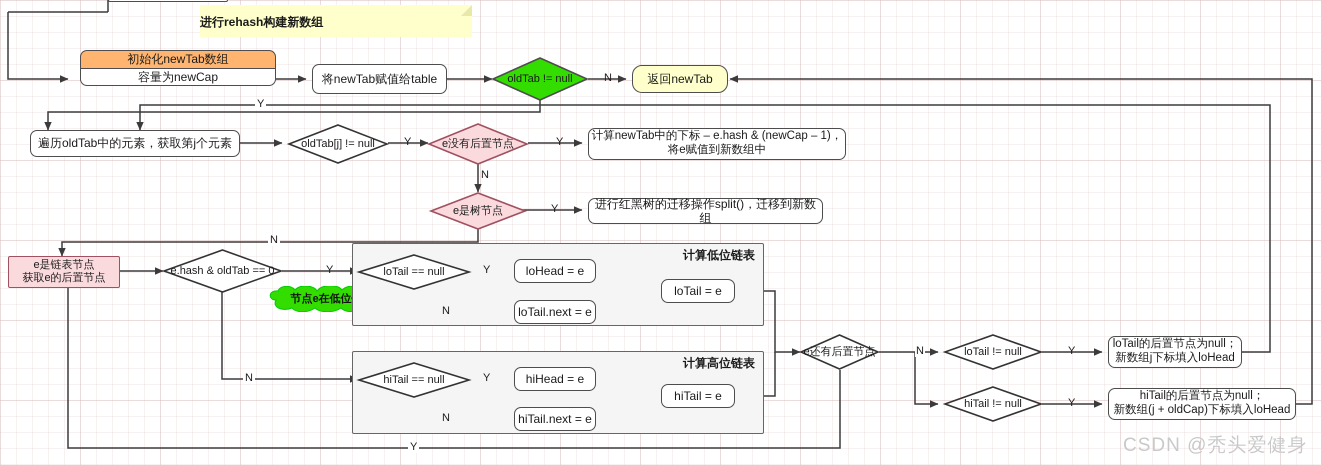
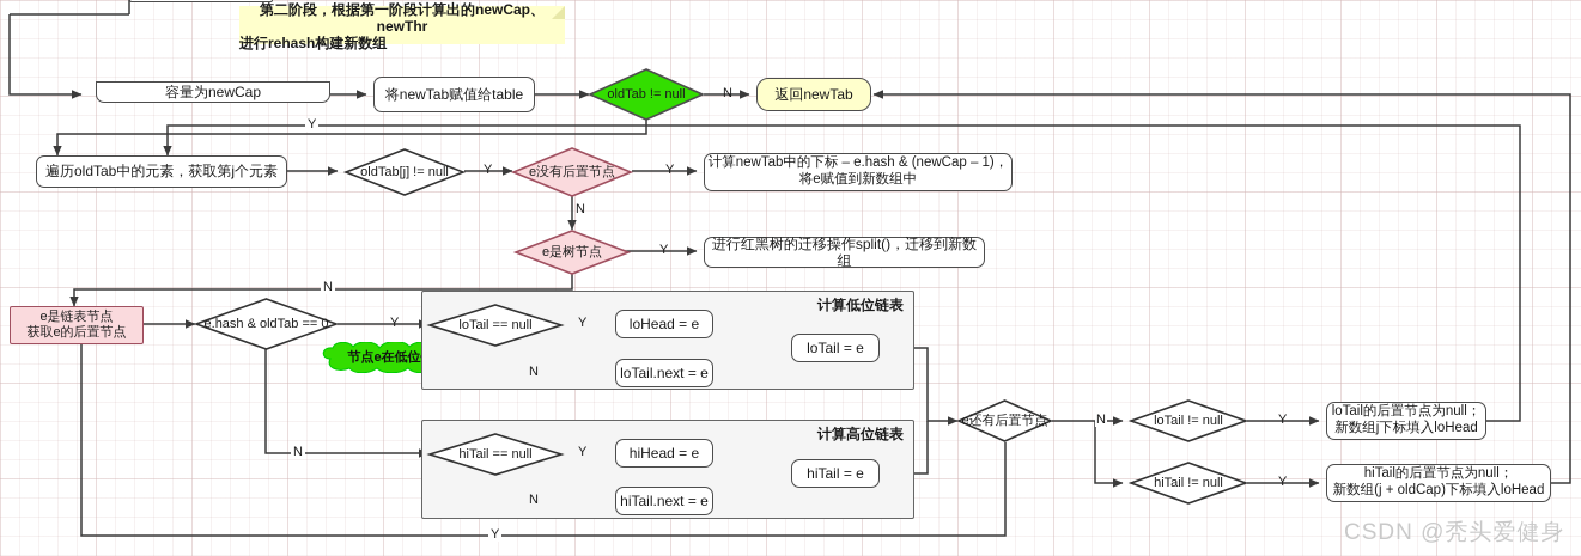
+ 第二阶段，根据第一阶段计算出的newCap、newThr
  进行rehash构建新数组
- 初始化newTab数组
  容量为newCap
  将newTab赋值给table
  oldTab != null
  返回newTab
  遍历oldTab中的元素，获取第j个元素
  oldTab[j] != null
  e没有后置节点
  计算newTab中的下标 – e.hash & (newCap – 1)，
  将e赋值到新数组中
  e是树节点
  进行红黑树的迁移操作split()，迁移到新数组
  e是链表节点
  获取e的后置节点
  e.hash & oldTab == 0
  节点e在低位
  计算低位链表
  loTail == null
  loHead = e
  loTail.next = e
  loTail = e
  计算高位链表
  hiTail == null
  hiHead = e
  hiTail.next = e
  hiTail = e
  e还有后置节点
  loTail != null
  hiTail != null
  loTail的后置节点为null；
  新数组j下标填入loHead
  hiTail的后置节点为null；
  新数组(j + oldCap)下标填入loHead
  N
  Y
  Y
  Y
  N
  Y
  N
  Y
  N
  Y
  N
  Y
  N
  N
  Y
  Y
  Y
  CSDN @秃头爱健身
